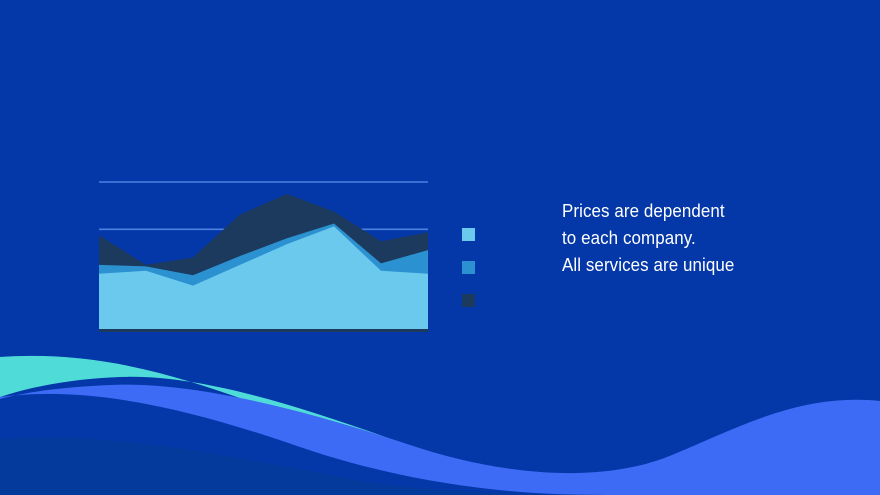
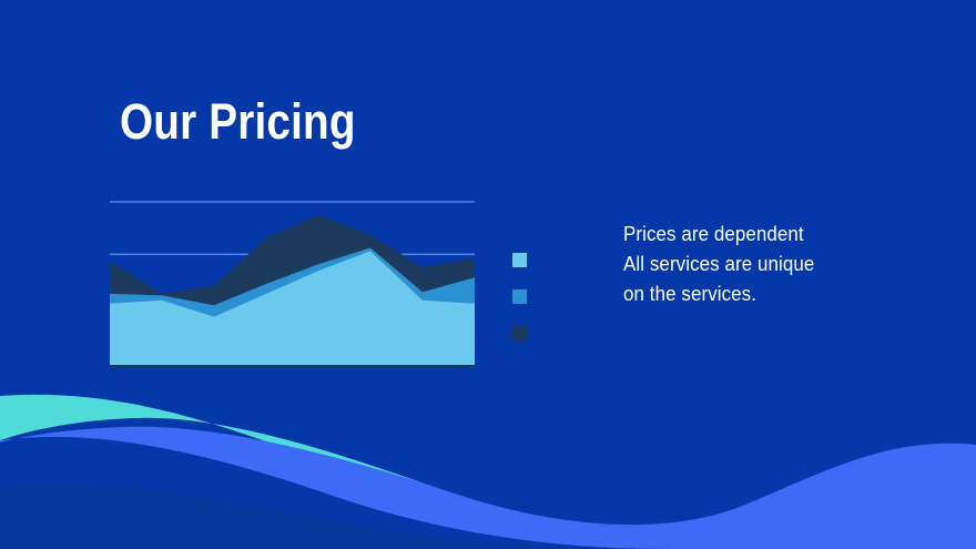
+ Our Pricing
  Prices are dependent
- to each company.
  All services are unique
+ on the services.
